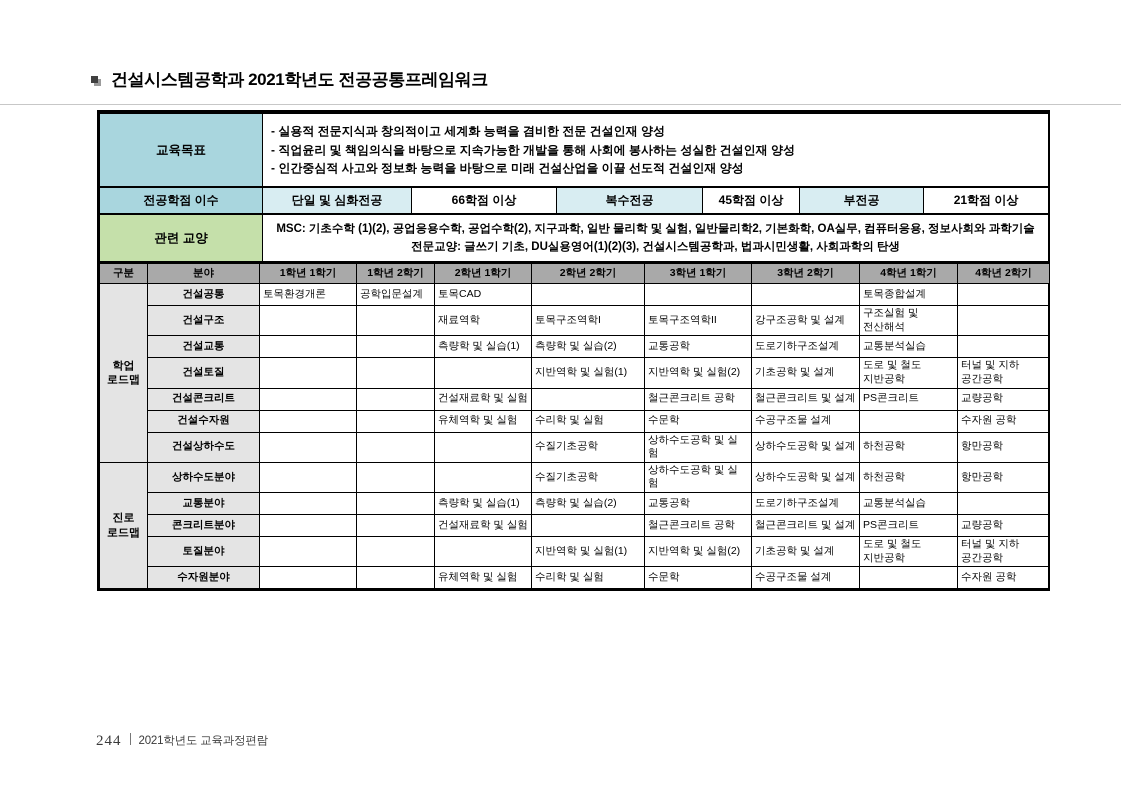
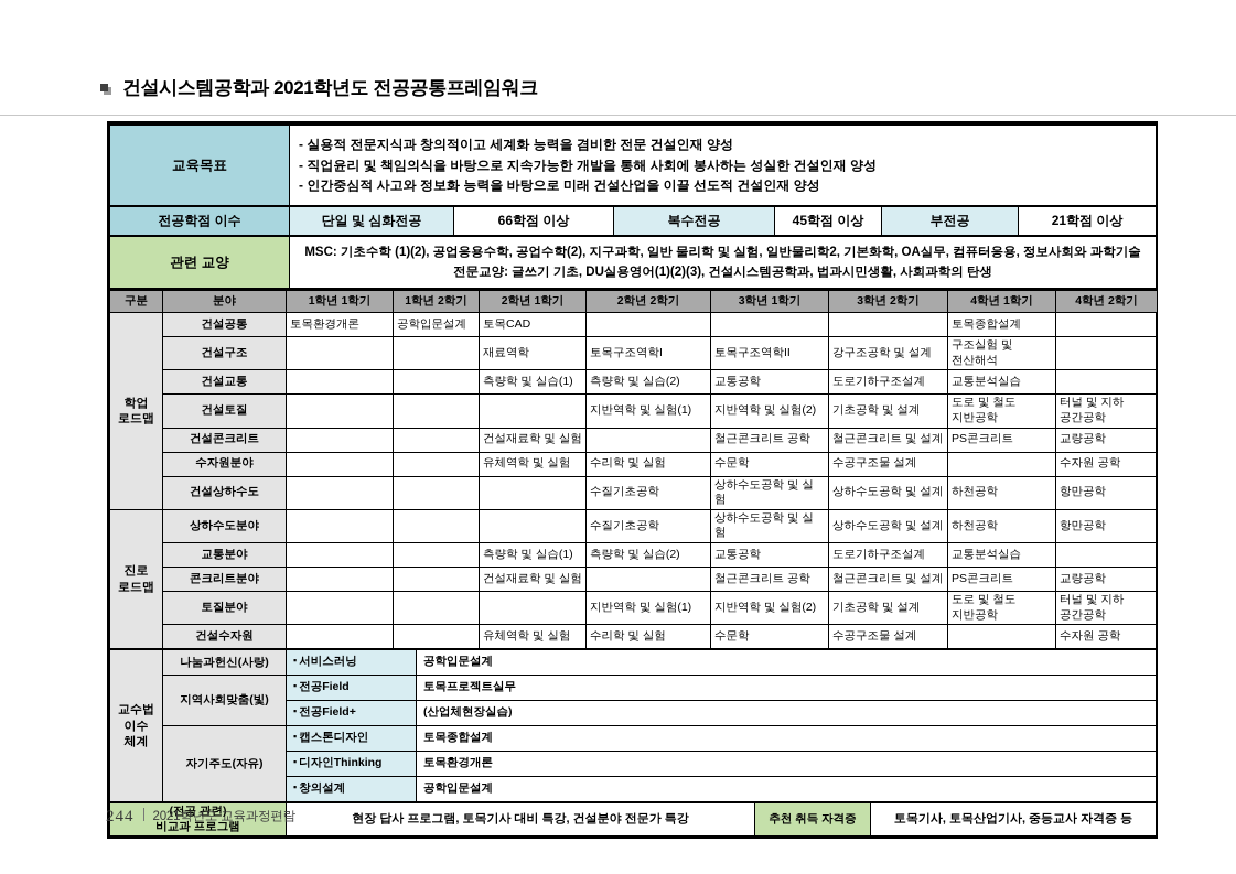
  건설시스템공학과 2021학년도 전공공통프레임워크
  교육목표	- 실용적 전문지식과 창의적이고 세계화 능력을 겸비한 전문 건설인재 양성 - 직업윤리 및 책임의식을 바탕으로 지속가능한 개발을 통해 사회에 봉사하는 성실한 건설인재 양성 - 인간중심적 사고와 정보화 능력을 바탕으로 미래 건설산업을 이끌 선도적 건설인재 양성
  전공학점 이수	단일 및 심화전공	66학점 이상	복수전공	45학점 이상	부전공	21학점 이상
  관련 교양	MSC: 기초수학 (1)(2), 공업응용수학, 공업수학(2), 지구과학, 일반 물리학 및 실험, 일반물리학2, 기본화학, OA실무, 컴퓨터응용, 정보사회와 과학기술 전문교양: 글쓰기 기초, DU실용영어(1)(2)(3), 건설시스템공학과, 법과시민생활, 사회과학의 탄생
  구분	분야	1학년 1학기	1학년 2학기	2학년 1학기	2학년 2학기	3학년 1학기	3학년 2학기	4학년 1학기	4학년 2학기
  학업 로드맵	건설공통	토목환경개론	공학입문설계	토목CAD				토목종합설계
  건설구조			재료역학	토목구조역학I	토목구조역학II	강구조공학 및 설계	구조실험 및 전산해석
  건설교통			측량학 및 실습(1)	측량학 및 실습(2)	교통공학	도로기하구조설계	교통분석실습
  건설토질				지반역학 및 실험(1)	지반역학 및 실험(2)	기초공학 및 설계	도로 및 철도 지반공학	터널 및 지하 공간공학
  건설콘크리트			건설재료학 및 실험		철근콘크리트 공학	철근콘크리트 및 설계	PS콘크리트	교량공학
- 건설수자원			유체역학 및 실험	수리학 및 실험	수문학	수공구조물 설계		수자원 공학
+ 수자원분야			유체역학 및 실험	수리학 및 실험	수문학	수공구조물 설계		수자원 공학
  건설상하수도				수질기초공학	상하수도공학 및 실험	상하수도공학 및 설계	하천공학	항만공학
  진로 로드맵	상하수도분야				수질기초공학	상하수도공학 및 실험	상하수도공학 및 설계	하천공학	항만공학
  교통분야			측량학 및 실습(1)	측량학 및 실습(2)	교통공학	도로기하구조설계	교통분석실습
  콘크리트분야			건설재료학 및 실험		철근콘크리트 공학	철근콘크리트 및 설계	PS콘크리트	교량공학
  토질분야				지반역학 및 실험(1)	지반역학 및 실험(2)	기초공학 및 설계	도로 및 철도 지반공학	터널 및 지하 공간공학
- 수자원분야			유체역학 및 실험	수리학 및 실험	수문학	수공구조물 설계		수자원 공학
+ 건설수자원			유체역학 및 실험	수리학 및 실험	수문학	수공구조물 설계		수자원 공학
+ 교수법 이수 체계	나눔과헌신(사랑)	▪ 서비스러닝	공학입문설계
+ 지역사회맞춤(빛)	▪ 전공Field	토목프로젝트실무
+ ▪ 전공Field+	(산업체현장실습)
+ 자기주도(자유)	▪ 캡스톤디자인	토목종합설계
+ ▪ 디자인Thinking	토목환경개론
+ ▪ 창의설계	공학입문설계
+ (전공 관련) 비교과 프로그램	현장 답사 프로그램, 토목기사 대비 특강, 건설분야 전문가 특강	추천 취득 자격증	토목기사, 토목산업기사, 중등교사 자격증 등
  244
  2021학년도 교육과정편람
